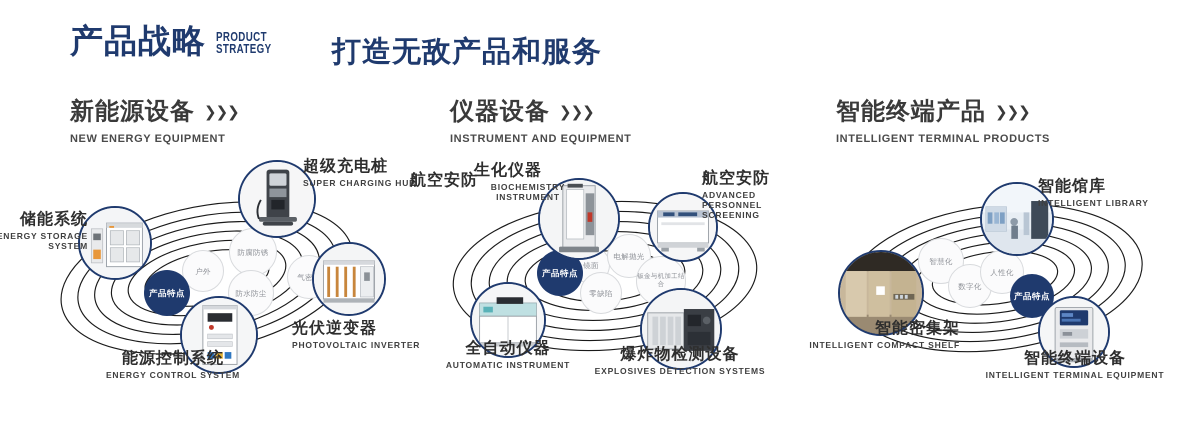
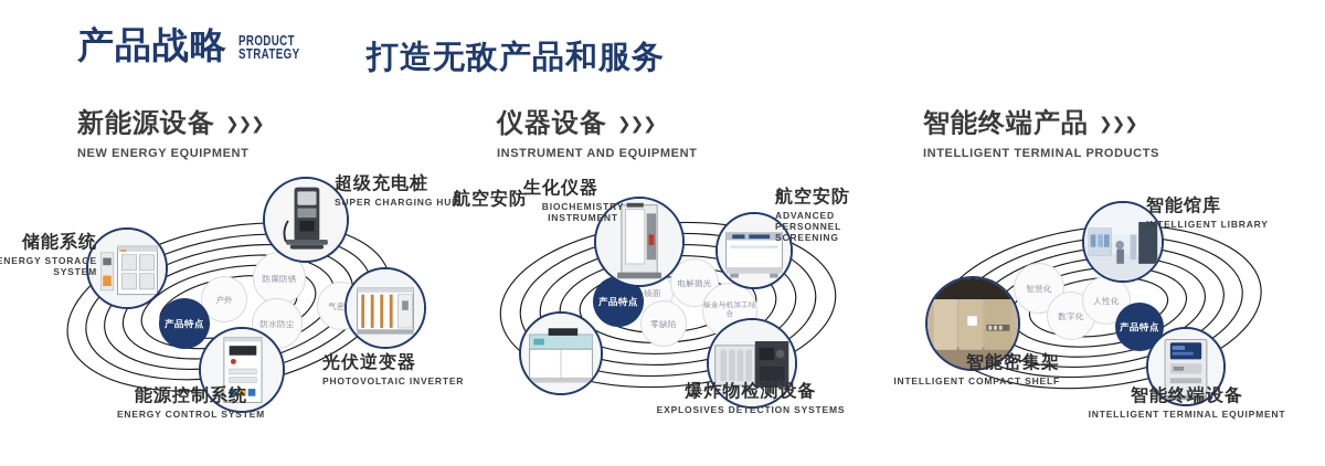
  产品战略
  PRODUCT
  STRATEGY
  打造无敌产品和服务
  新能源设备
  ❯❯❯
  NEW ENERGY EQUIPMENT
  仪器设备
  ❯❯❯
  INSTRUMENT AND EQUIPMENT
  智能终端产品
  ❯❯❯
  INTELLIGENT TERMINAL PRODUCTS
  户外
  防腐防锈
  防水防尘
  产品特点
  储能系统
  ENERGY STORAGE SYSTEM
  超级充电桩
  SUPER CHARGING HUB
  光伏逆变器
  PHOTOVOLTAIC INVERTER
  能源控制系统
  ENERGY CONTROL SYSTEM
  镜面
  解抛光
  零缺陷
  产品特点
  生化仪器
  BIOCHEMISTRY INSTRUMENT
  航空安防
  航空安防
  ADVANCED PERSONNEL SCREENING
  爆炸物检测设备
  EXPLOSIVES DETECTION SYSTEMS
- 全自动仪器
- AUTOMATIC INSTRUMENT
  智慧化
  数字化
  人性化
  产品特点
  智能馆库
  INTELLIGENT LIBRARY
  智能终端设备
  INTELLIGENT TERMINAL EQUIPMENT
  智能密集架
  INTELLIGENT COMPACT SHELF
